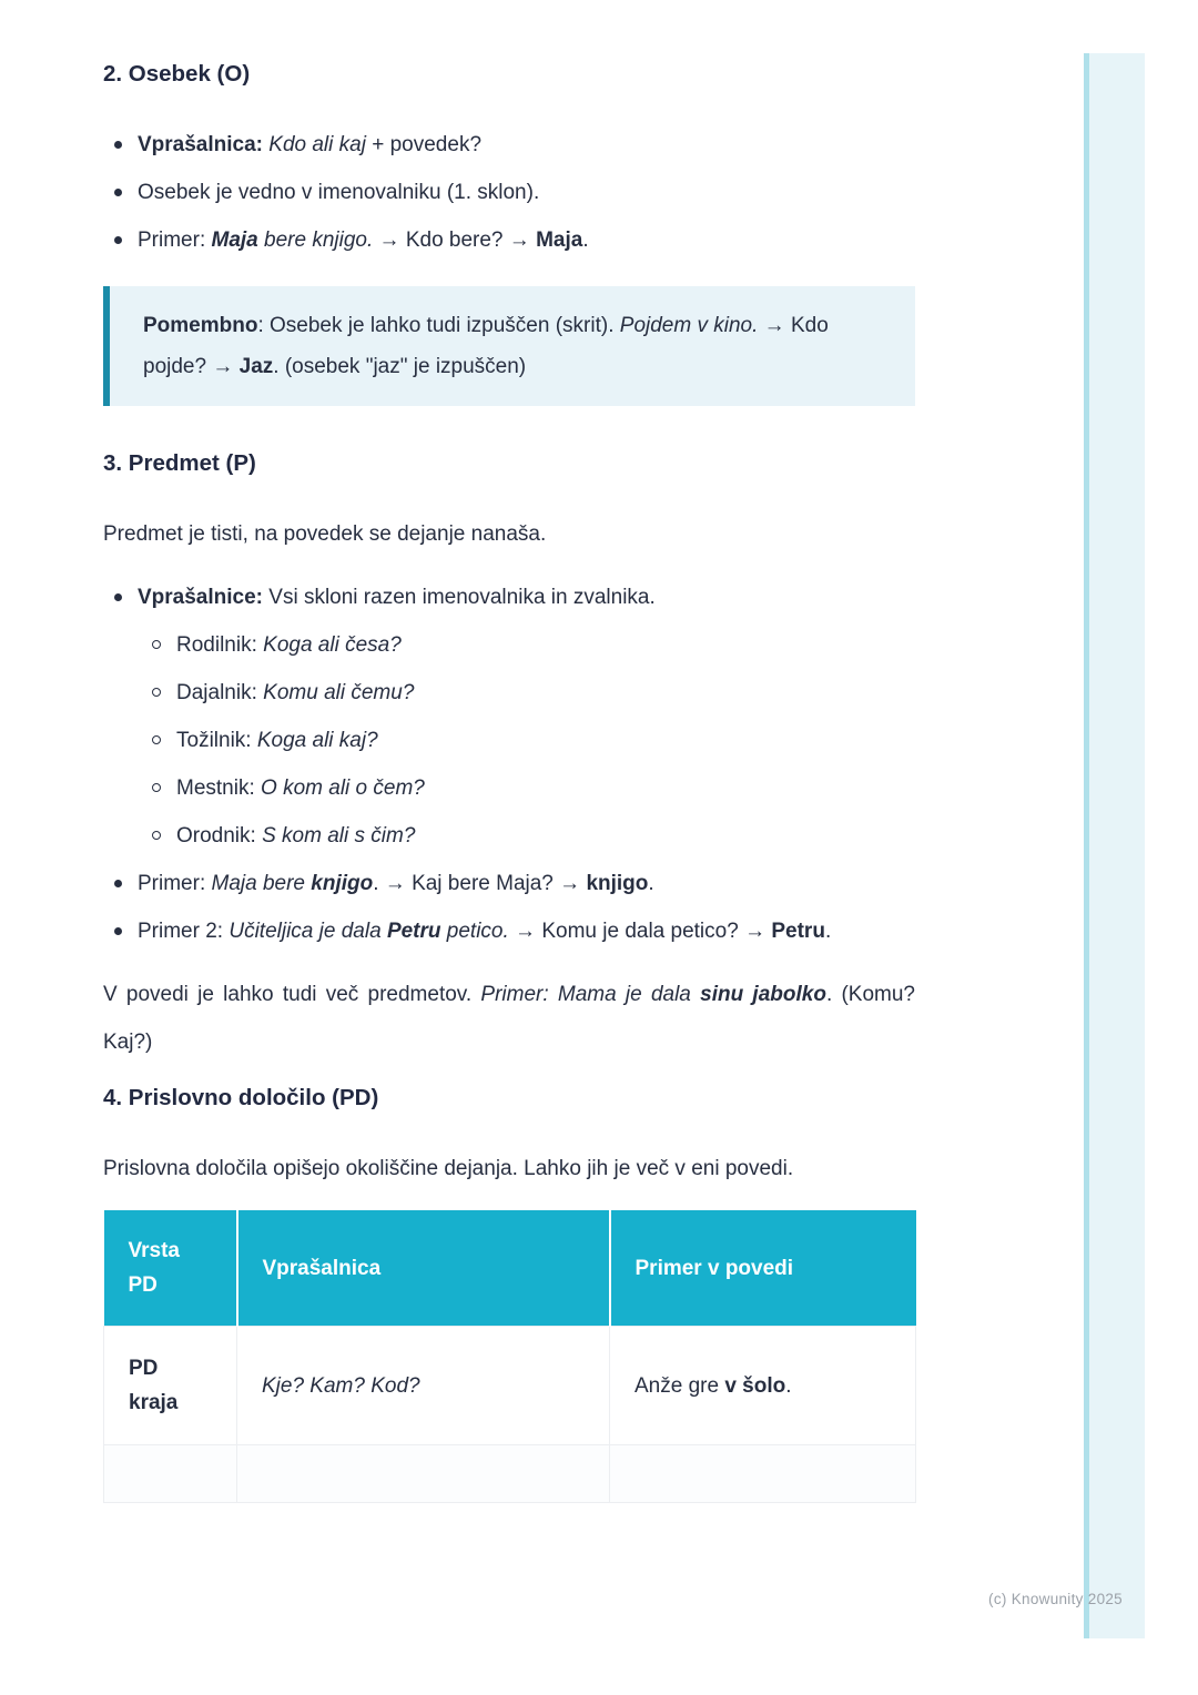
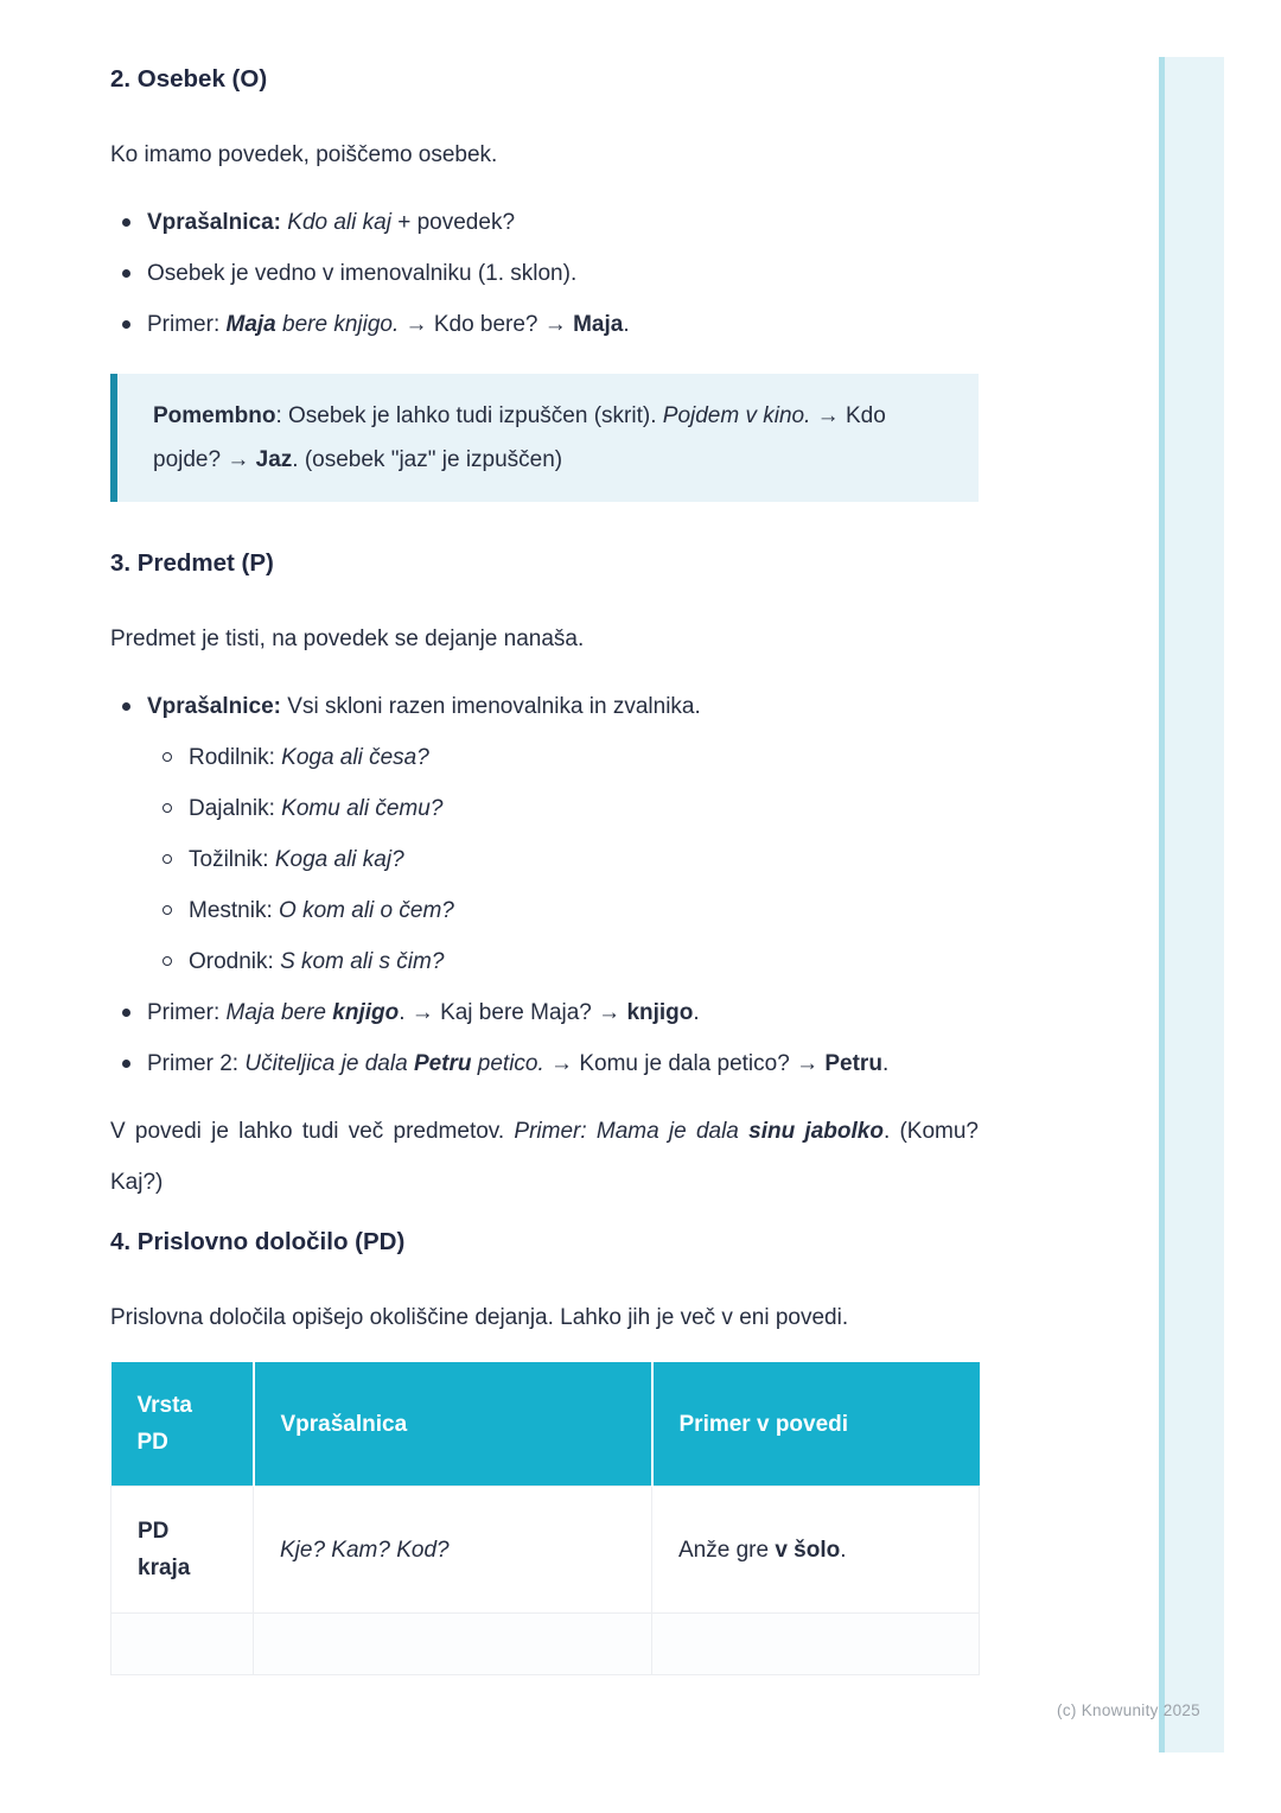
  2. Osebek (O)
+ Ko imamo povedek, poiščemo osebek.
  Vprašalnica: Kdo ali kaj + povedek?
  Osebek je vedno v imenovalniku (1. sklon).
  Primer: Maja bere knjigo. → Kdo bere? → Maja.
  Pomembno: Osebek je lahko tudi izpuščen (skrit). Pojdem v kino. → Kdo pojde? → Jaz. (osebek "jaz" je izpuščen)
  3. Predmet (P)
  Predmet je tisti, na povedek se dejanje nanaša.
  Vprašalnice: Vsi skloni razen imenovalnika in zvalnika.
  Rodilnik: Koga ali česa?
  Dajalnik: Komu ali čemu?
  Tožilnik: Koga ali kaj?
  Mestnik: O kom ali o čem?
  Orodnik: S kom ali s čim?
  Primer: Maja bere knjigo. → Kaj bere Maja? → knjigo.
  Primer 2: Učiteljica je dala Petru petico. → Komu je dala petico? → Petru.
  V povedi je lahko tudi več predmetov. Primer: Mama je dala sinu jabolko. (Komu? Kaj?)
  4. Prislovno določilo (PD)
  Prislovna določila opišejo okoliščine dejanja. Lahko jih je več v eni povedi.
  Vrsta PD	Vprašalnica	Primer v povedi
  PD kraja	Kje? Kam? Kod?	Anže gre v šolo.
  (c) Knowunity 2025
